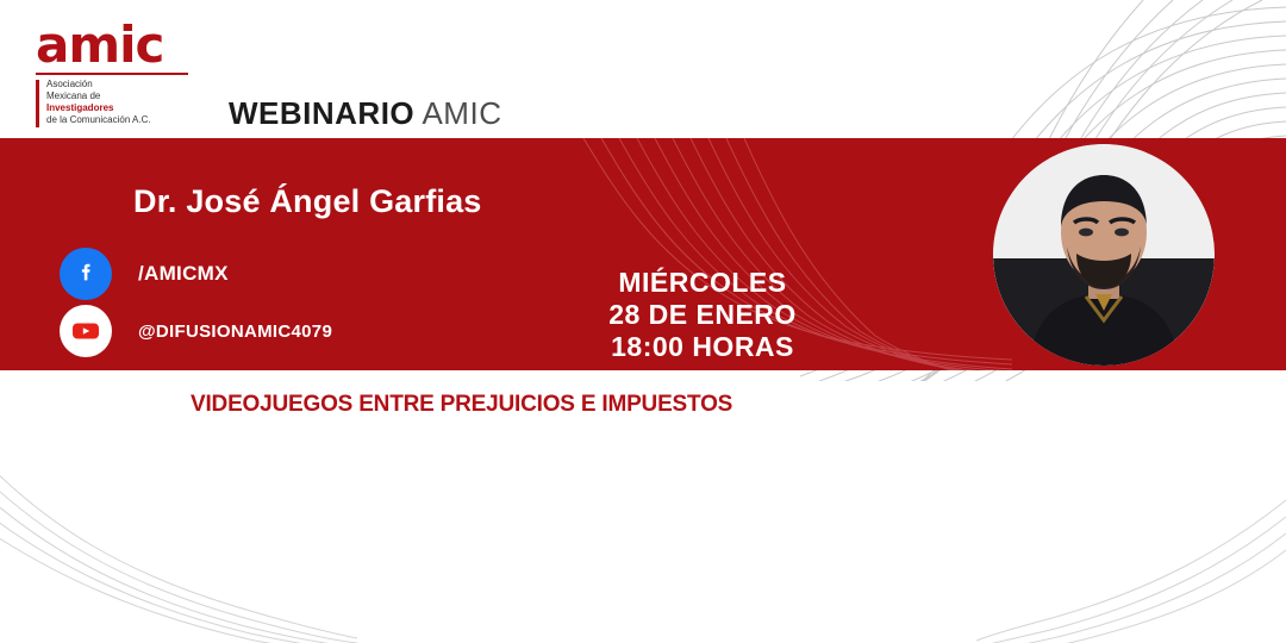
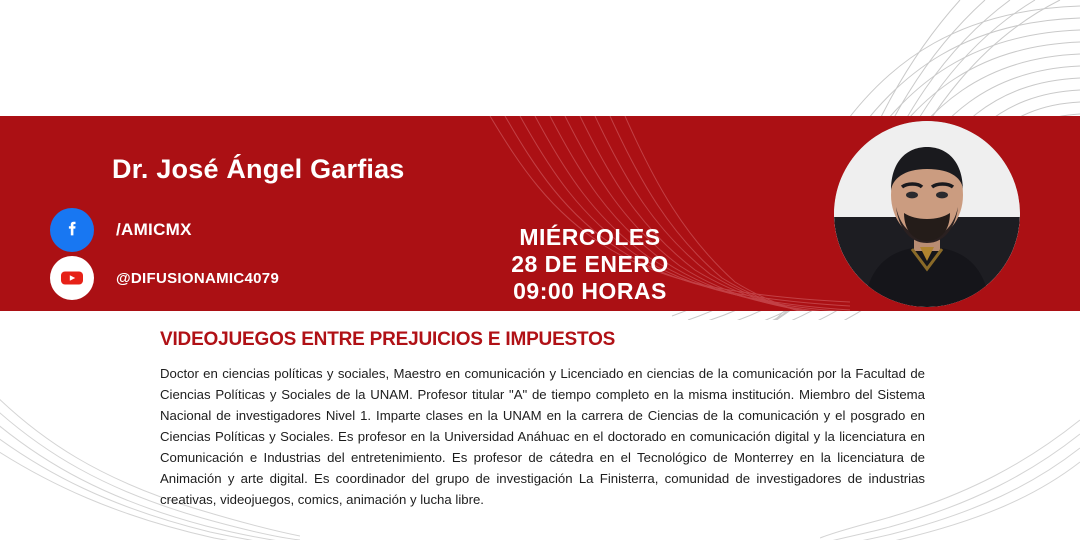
- amic
- Asociación
- Mexicana de
- Investigadores
- de la Comunicación A.C.
- WEBINARIO AMIC
  Dr. José Ángel Garfias
  /AMICMX
  @DIFUSIONAMIC4079
  MIÉRCOLES
  28 DE ENERO
- 18:00 HORAS
+ 09:00 HORAS
  VIDEOJUEGOS ENTRE PREJUICIOS E IMPUESTOS
+ Doctor en ciencias políticas y sociales, Maestro en comunicación y Licenciado en ciencias de la comunicación por la Facultad de Ciencias Políticas y Sociales de la UNAM. Profesor titular "A" de tiempo completo en la misma institución. Miembro del Sistema Nacional de investigadores Nivel 1. Imparte clases en la UNAM en la carrera de Ciencias de la comunicación y el posgrado en Ciencias Políticas y Sociales. Es profesor en la Universidad Anáhuac en el doctorado en comunicación digital y la licenciatura en Comunicación e Industrias del entretenimiento. Es profesor de cátedra en el Tecnológico de Monterrey en la licenciatura de Animación y arte digital. Es coordinador del grupo de investigación La Finisterra, comunidad de investigadores de industrias creativas, videojuegos, comics, animación y lucha libre.
